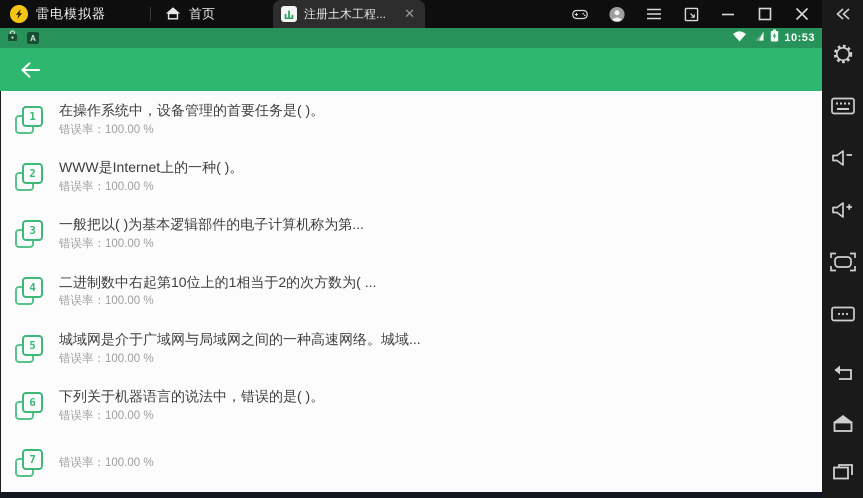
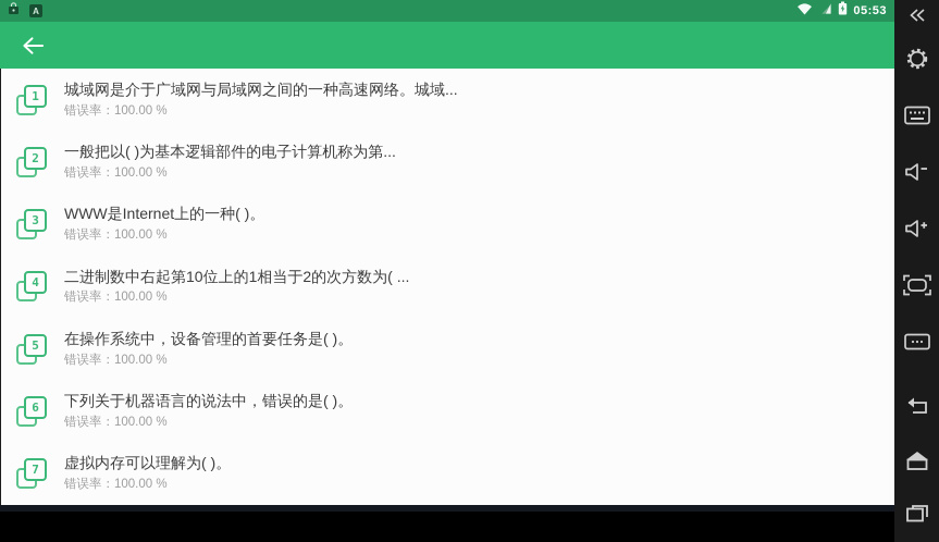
- 雷电模拟器
- 首页
- 注册土木工程...
- ✕
  A
- 10:53
+ 05:53
  1
- 在操作系统中，设备管理的首要任务是( )。
+ 城域网是介于广域网与局域网之间的一种高速网络。城域...
  错误率：100.00 %
  2
- WWW是Internet上的一种( )。
+ 一般把以( )为基本逻辑部件的电子计算机称为第...
  错误率：100.00 %
  3
- 一般把以( )为基本逻辑部件的电子计算机称为第...
+ WWW是Internet上的一种( )。
  错误率：100.00 %
  4
  二进制数中右起第10位上的1相当于2的次方数为( ...
  错误率：100.00 %
  5
- 城域网是介于广域网与局域网之间的一种高速网络。城域...
+ 在操作系统中，设备管理的首要任务是( )。
  错误率：100.00 %
  6
  下列关于机器语言的说法中，错误的是( )。
  错误率：100.00 %
  7
+ 虚拟内存可以理解为( )。
  错误率：100.00 %
